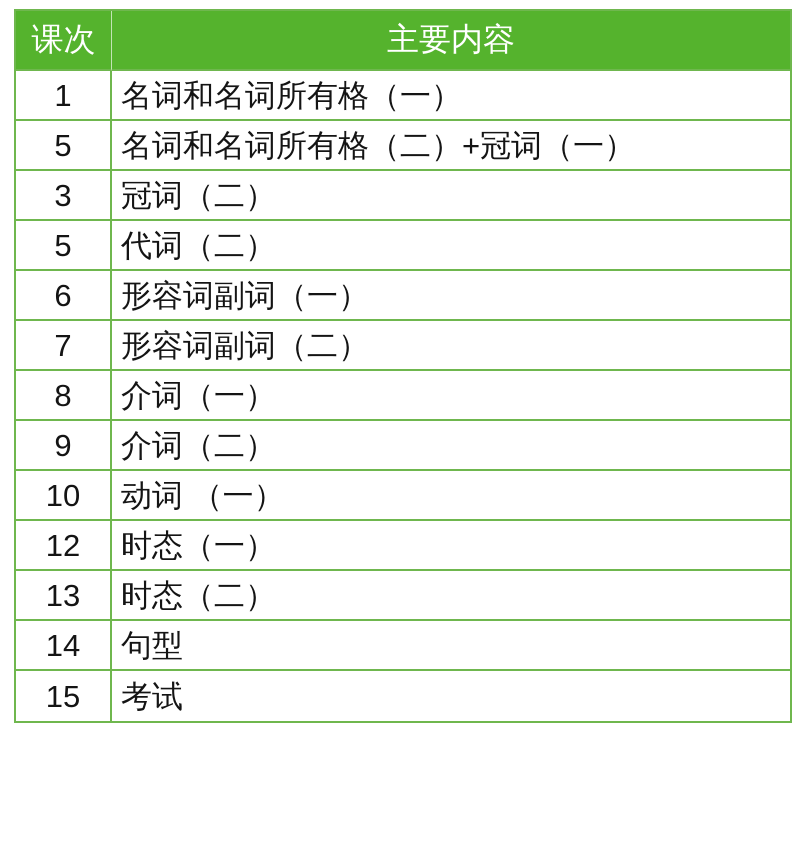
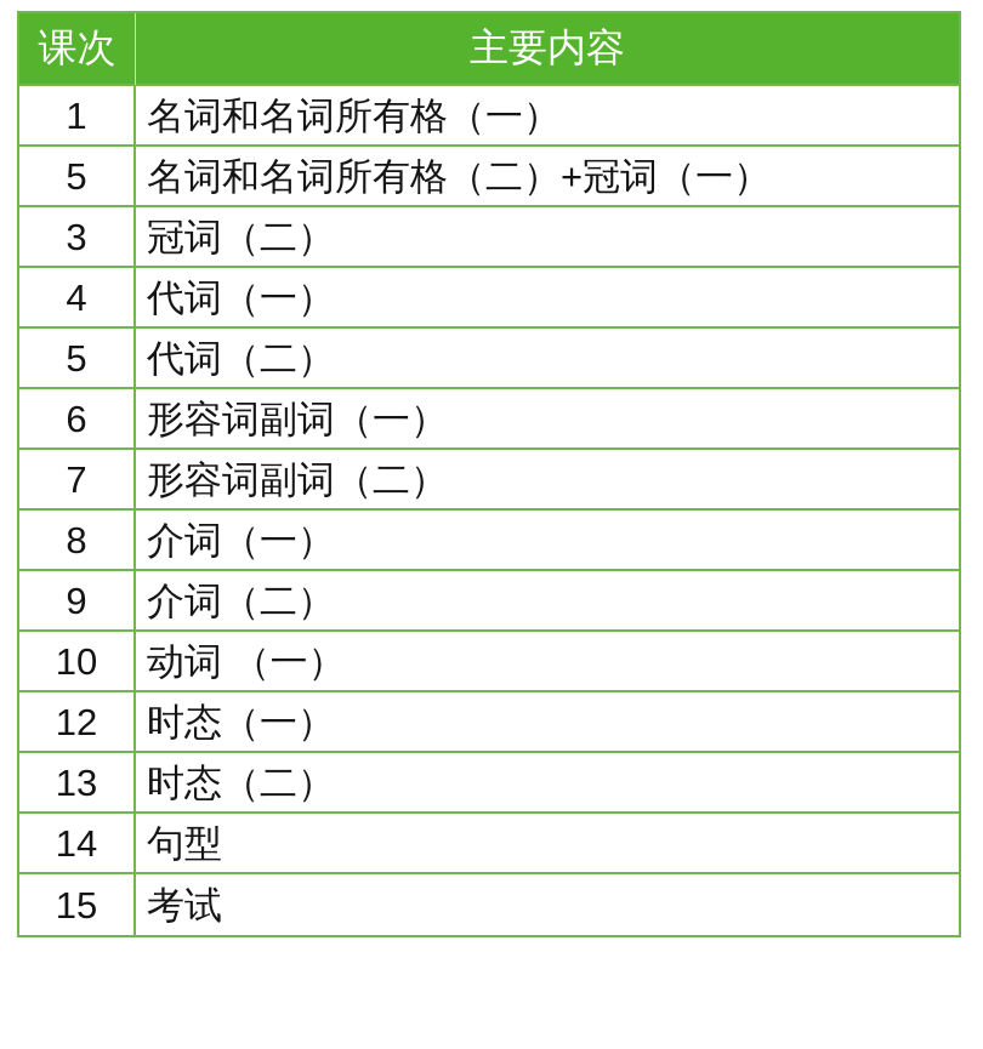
  课次	主要内容
  1	名词和名词所有格（一）
  5	名词和名词所有格（二）+冠词（一）
  3	冠词（二）
+ 4	代词（一）
  5	代词（二）
  6	形容词副词（一）
  7	形容词副词（二）
  8	介词（一）
  9	介词（二）
  10	动词 （一）
  12	时态（一）
  13	时态（二）
  14	句型
  15	考试
